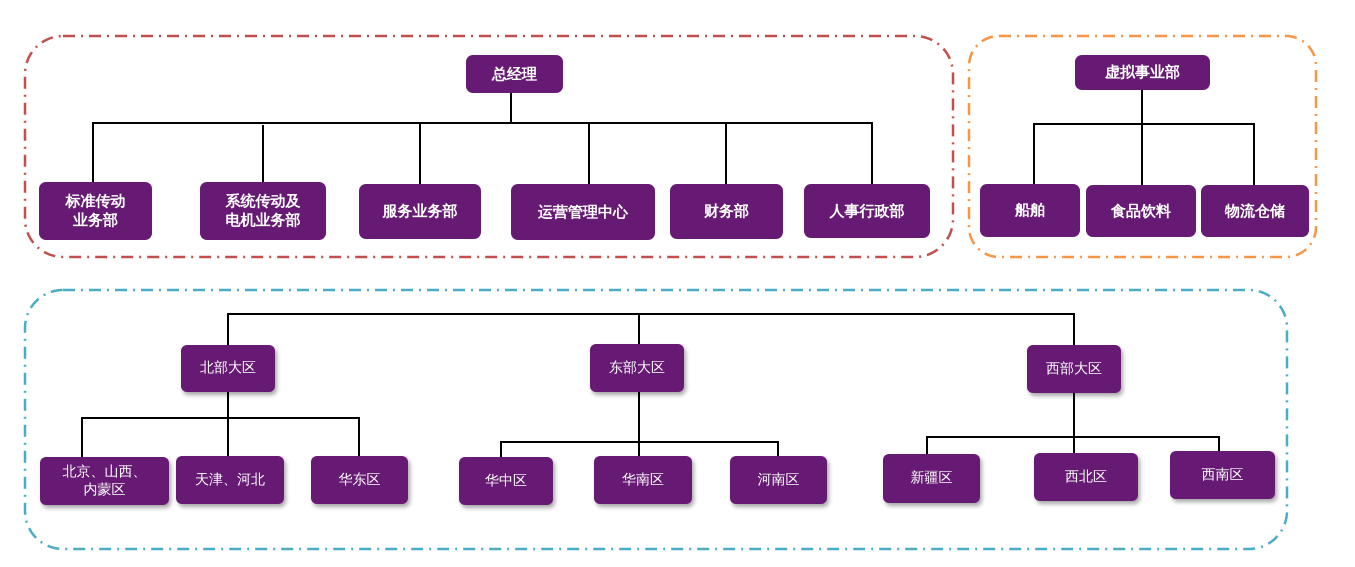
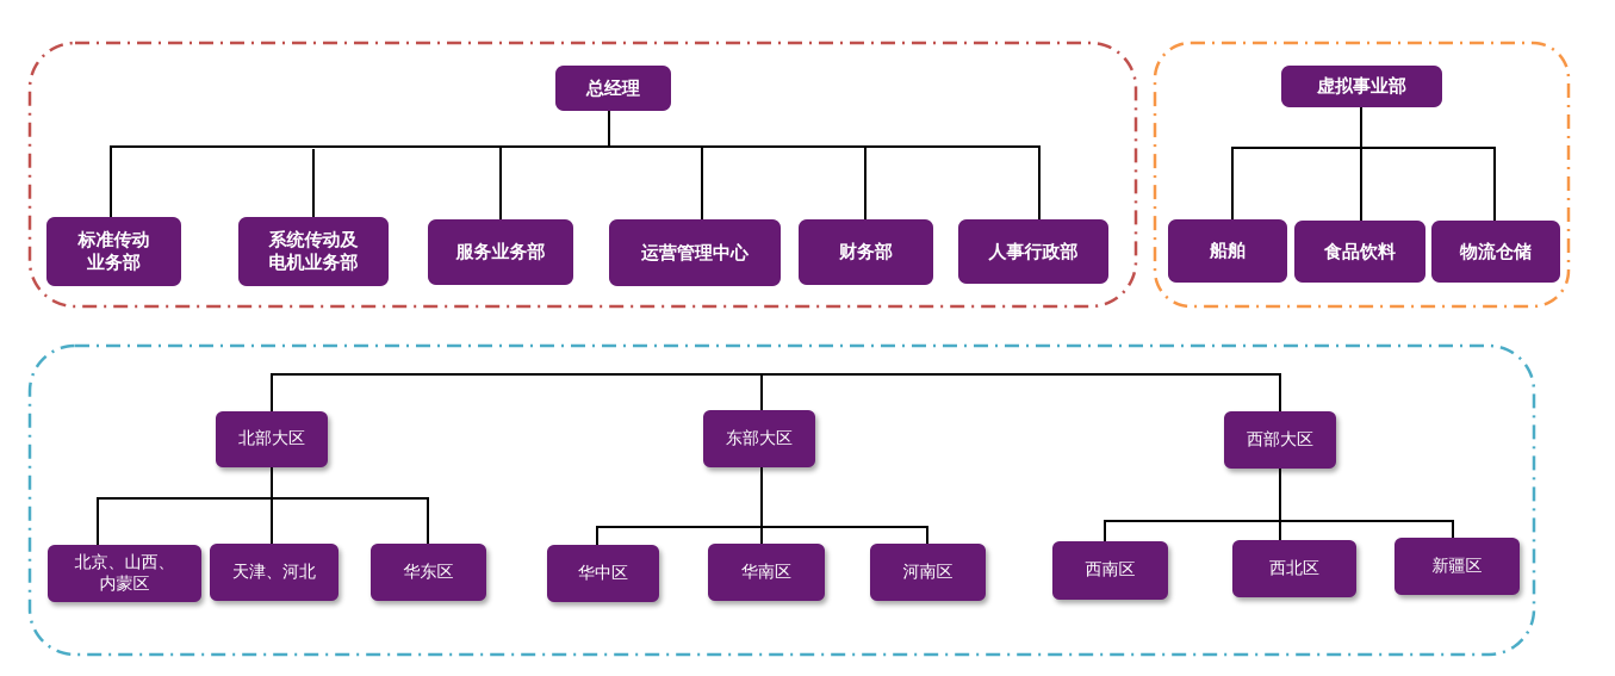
  总经理
  标准传动
  业务部
  系统传动及
  电机业务部
  服务业务部
  运营管理中心
  财务部
  人事行政部
  虚拟事业部
  船舶
  食品饮料
  物流仓储
  北部大区
  东部大区
  西部大区
  北京、山西、
  内蒙区
  天津、河北
  华东区
  华中区
  华南区
  河南区
- 新疆区
+ 西南区
  西北区
- 西南区
+ 新疆区
